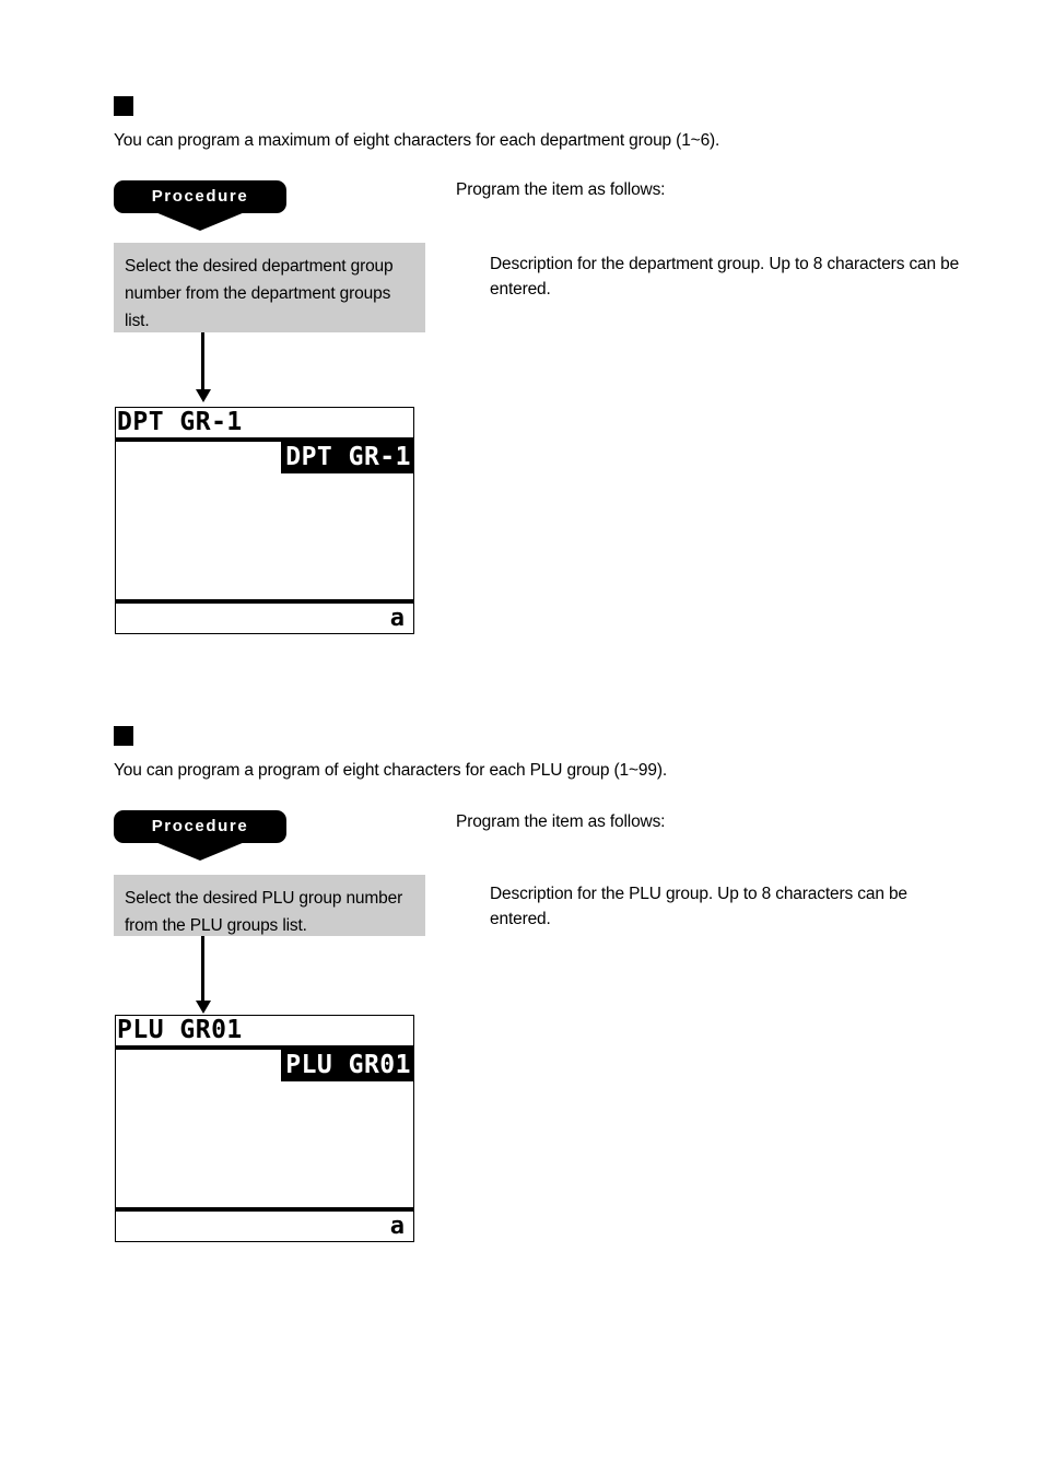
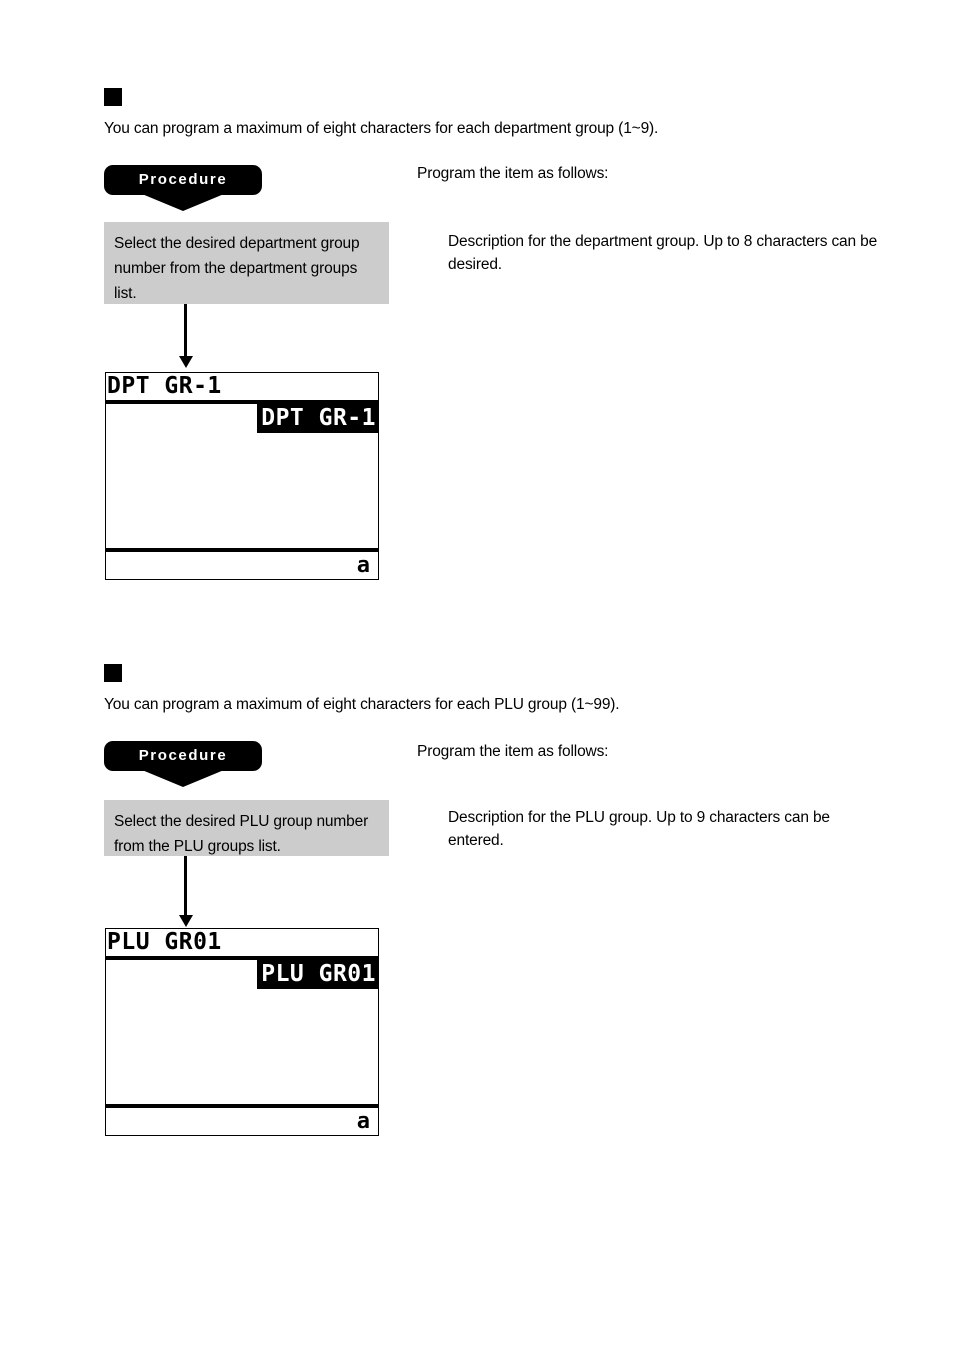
- You can program a maximum of eight characters for each department group (1~6).
+ You can program a maximum of eight characters for each department group (1~9).
  Procedure
  Program the item as follows:
  Select the desired department group number from the department groups list.
- Description for the department group. Up to 8 characters can be entered.
+ Description for the department group. Up to 8 characters can be desired.
  DPT GR-1
  DPT GR-1
  a
- You can program a program of eight characters for each PLU group (1~99).
+ You can program a maximum of eight characters for each PLU group (1~99).
  Procedure
  Program the item as follows:
  Select the desired PLU group number from the PLU groups list.
- Description for the PLU group. Up to 8 characters can be entered.
+ Description for the PLU group. Up to 9 characters can be entered.
  PLU GR01
  PLU GR01
  a
